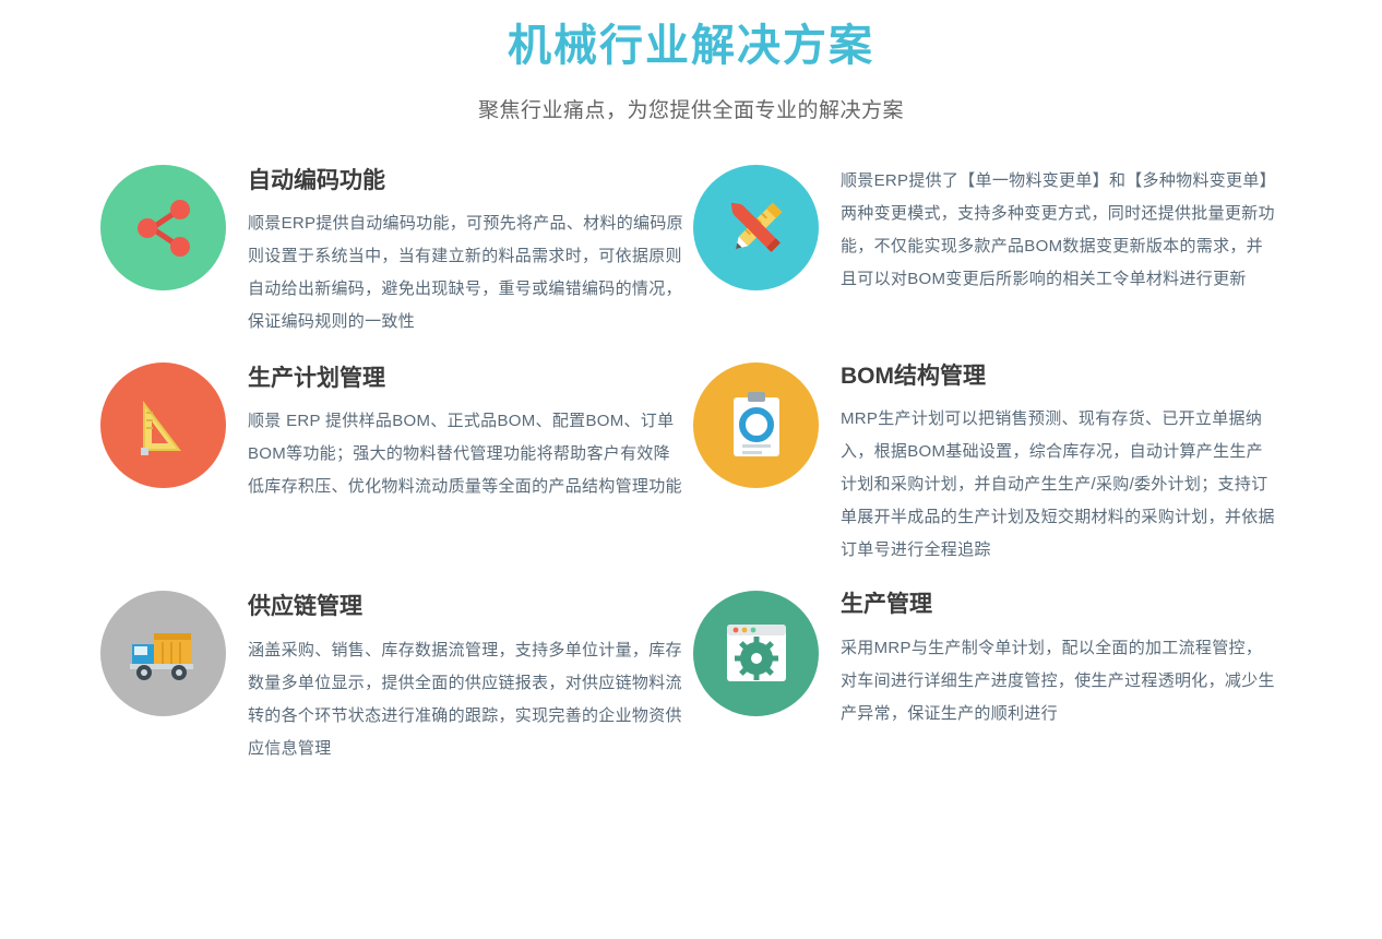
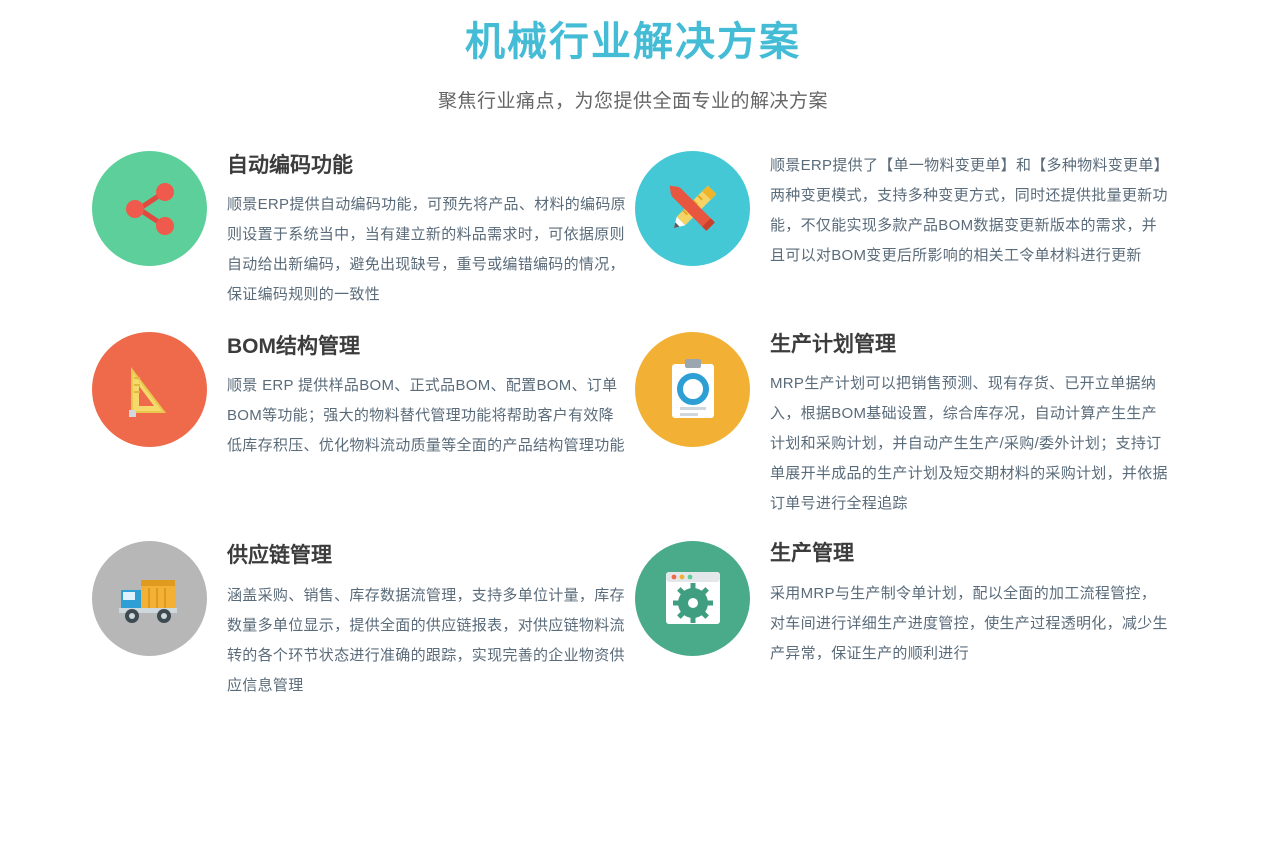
  机械行业解决方案
  聚焦行业痛点，为您提供全面专业的解决方案
  自动编码功能
  顺景ERP提供自动编码功能，可预先将产品、材料的编码原则设置于系统当中，当有建立新的料品需求时，可依据原则自动给出新编码，避免出现缺号，重号或编错编码的情况，保证编码规则的一致性
  顺景ERP提供了【单一物料变更单】和【多种物料变更单】两种变更模式，支持多种变更方式，同时还提供批量更新功能，不仅能实现多款产品BOM数据变更新版本的需求，并且可以对BOM变更后所影响的相关工令单材料进行更新
- 生产计划管理
+ BOM结构管理
  顺景 ERP 提供样品BOM、正式品BOM、配置BOM、订单BOM等功能；强大的物料替代管理功能将帮助客户有效降低库存积压、优化物料流动质量等全面的产品结构管理功能
- BOM结构管理
+ 生产计划管理
  MRP生产计划可以把销售预测、现有存货、已开立单据纳入，根据BOM基础设置，综合库存况，自动计算产生生产计划和采购计划，并自动产生生产/采购/委外计划；支持订单展开半成品的生产计划及短交期材料的采购计划，并依据订单号进行全程追踪
  供应链管理
  涵盖采购、销售、库存数据流管理，支持多单位计量，库存数量多单位显示，提供全面的供应链报表，对供应链物料流转的各个环节状态进行准确的跟踪，实现完善的企业物资供应信息管理
  生产管理
  采用MRP与生产制令单计划，配以全面的加工流程管控，对车间进行详细生产进度管控，使生产过程透明化，减少生产异常，保证生产的顺利进行
